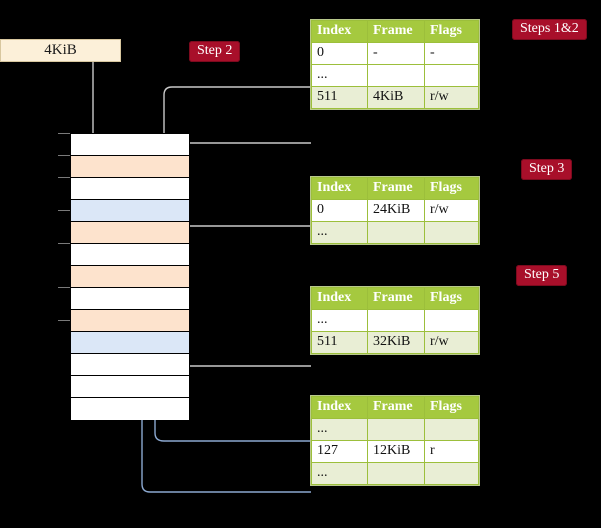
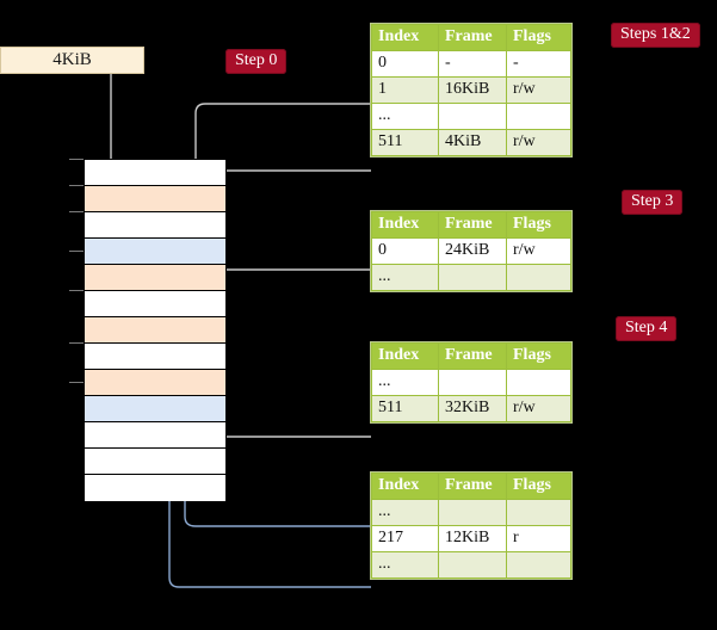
  4KiB
- Step 2
+ Step 0
  Steps 1&2
  Step 3
- Step 5
+ Step 4
  Index	Frame	Flags
  0	-	-
+ 1	16KiB	r/w
  ...
  511	4KiB	r/w
  Index	Frame	Flags
  0	24KiB	r/w
  ...
  Index	Frame	Flags
  ...
  511	32KiB	r/w
  Index	Frame	Flags
  ...
- 127	12KiB	r
+ 217	12KiB	r
  ...
